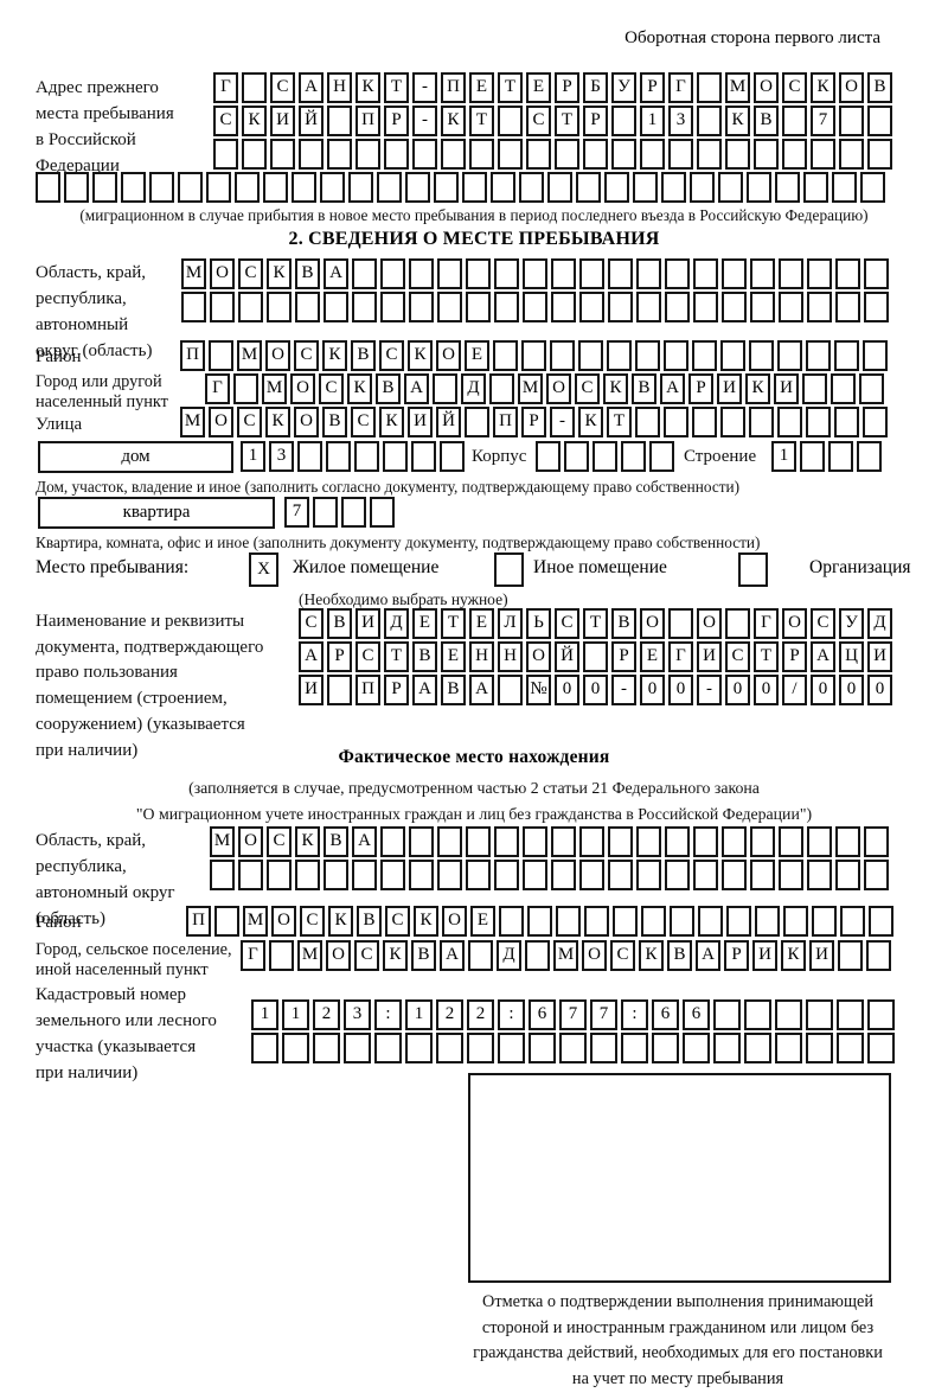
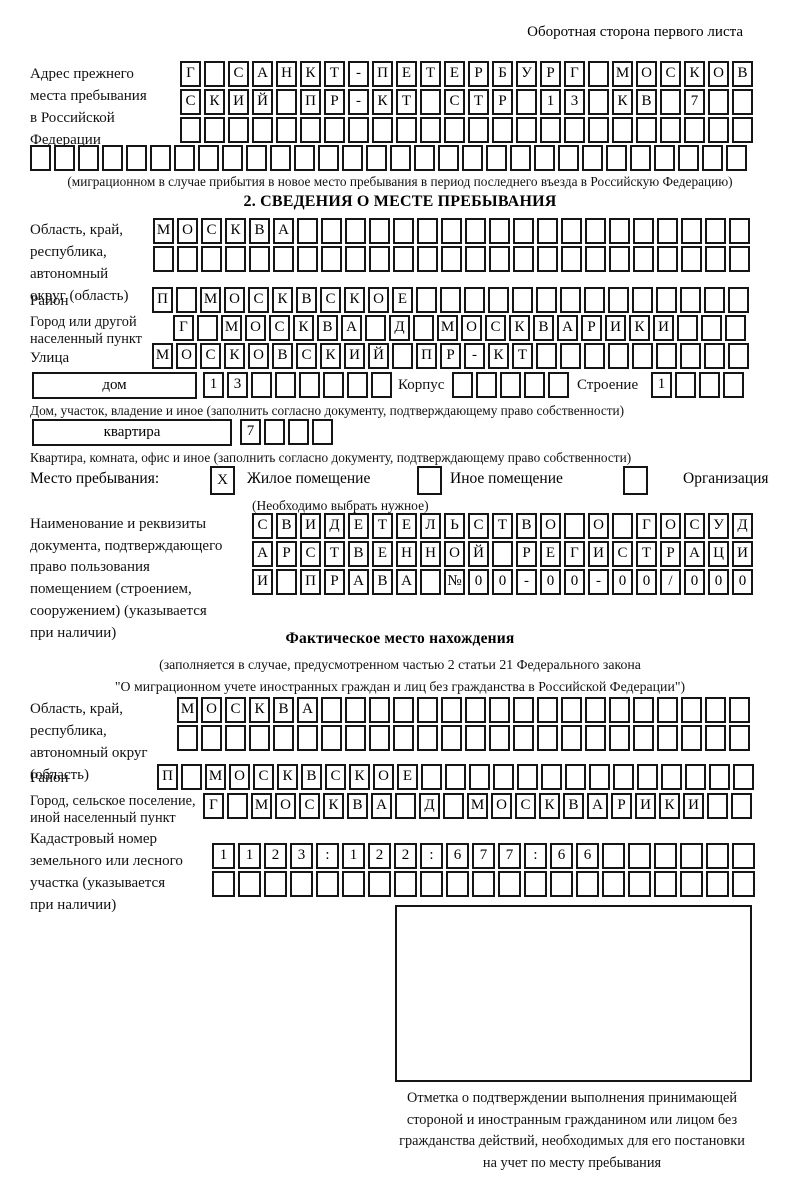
  Оборотная сторона первого листа
  Адрес прежнего
  места пребывания
  в Российской
  Федерации
  Г С А Н К Т - П Е Т Е Р Б У Р Г М О С К О В
  С К И Й П Р - К Т С Т Р 1 3 К В 7
  (миграционном в случае прибытия в новое место пребывания в период последнего въезда в Российскую Федерацию)
  2. СВЕДЕНИЯ О МЕСТЕ ПРЕБЫВАНИЯ
  Область, край,
  республика,
  автономный
  округ (область)
  М О С К В А
  Район
  П М О С К В С К О Е
  Город или другой
  населенный пункт
  Г М О С К В А Д М О С К В А Р И К И
  Улица
  М О С К О В С К И Й П Р - К Т
  дом
  1 3
  Корпус
  Строение
  1
  Дом, участок, владение и иное (заполнить согласно документу, подтверждающему право собственности)
  квартира
  7
- Квартира, комната, офис и иное (заполнить документу документу, подтверждающему право собственности)
+ Квартира, комната, офис и иное (заполнить согласно документу, подтверждающему право собственности)
  Место пребывания:
  X
  Жилое помещение
  Иное помещение
  Организация
  (Необходимо выбрать нужное)
  Наименование и реквизиты
  документа, подтверждающего
  право пользования
  помещением (строением,
  сооружением) (указывается
  при наличии)
  С В И Д Е Т Е Л Ь С Т В О О Г О С У Д
  А Р С Т В Е Н Н О Й Р Е Г И С Т Р А Ц И
  И П Р А В А № 0 0 - 0 0 - 0 0 / 0 0 0
  Фактическое место нахождения
  (заполняется в случае, предусмотренном частью 2 статьи 21 Федерального закона
  "О миграционном учете иностранных граждан и лиц без гражданства в Российской Федерации")
  Область, край,
  республика,
  автономный округ
  (область)
  М О С К В А
  Район
  П М О С К В С К О Е
  Город, сельское поселение,
  иной населенный пункт
  Г М О С К В А Д М О С К В А Р И К И
  Кадастровый номер
  земельного или лесного
  участка (указывается
  при наличии)
  1 1 2 3 : 1 2 2 : 6 7 7 : 6 6
  Отметка о подтверждении выполнения принимающей
  стороной и иностранным гражданином или лицом без
  гражданства действий, необходимых для его постановки
  на учет по месту пребывания
